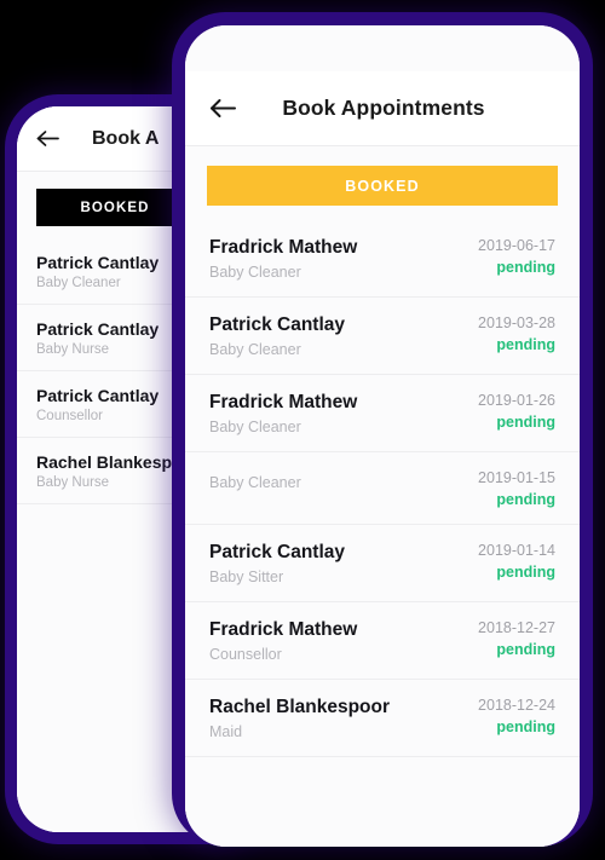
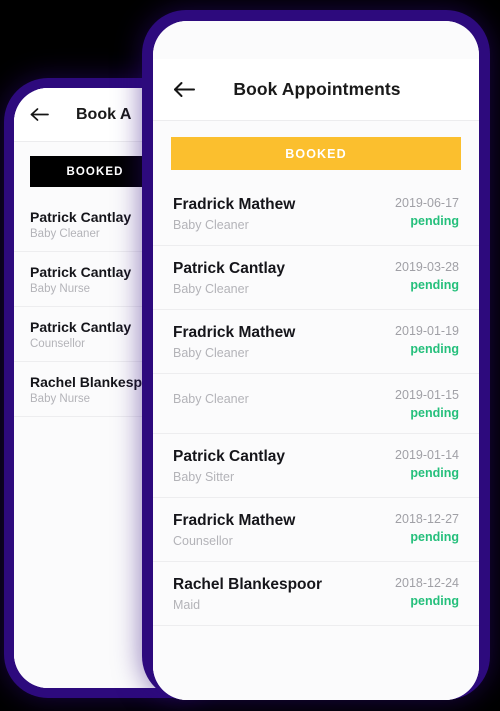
  Book A
  BOOKED
  Patrick Cantlay
  Baby Cleaner
  Patrick Cantlay
  Baby Nurse
  Patrick Cantlay
  Counsellor
  Rachel Blankesp
  Baby Nurse
  Book Appointments
  BOOKED
  Fradrick Mathew
  Baby Cleaner
  2019-06-17
  pending
  Patrick Cantlay
  Baby Cleaner
  2019-03-28
  pending
  Fradrick Mathew
  Baby Cleaner
- 2019-01-26
+ 2019-01-19
  pending
  Baby Cleaner
  2019-01-15
  pending
  Patrick Cantlay
  Baby Sitter
  2019-01-14
  pending
  Fradrick Mathew
  Counsellor
  2018-12-27
  pending
  Rachel Blankespoor
  Maid
  2018-12-24
  pending
